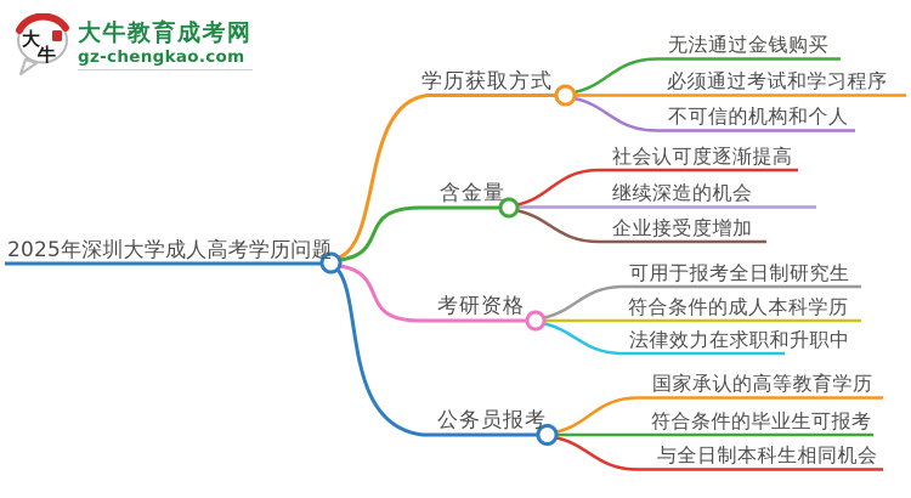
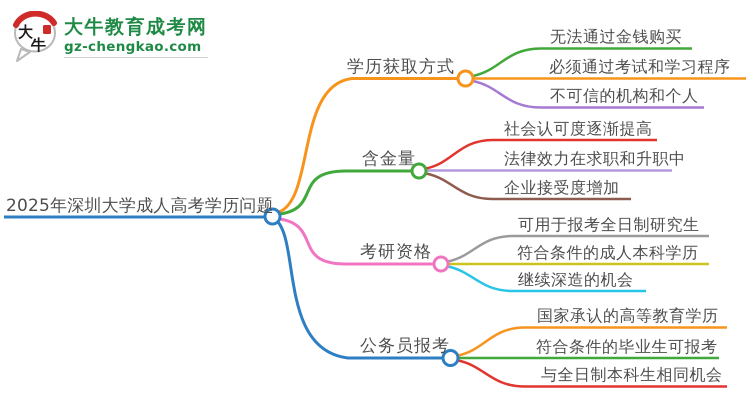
  大
  牛
  大牛教育成考网
  gz-chengkao.com
  2025年深圳大学成人高考学历问题
  学历获取方式
  含金量
  考研资格
  公务员报考
  无法通过金钱购买
  必须通过考试和学习程序
  不可信的机构和个人
  社会认可度逐渐提高
- 继续深造的机会
+ 法律效力在求职和升职中
  企业接受度增加
  可用于报考全日制研究生
  符合条件的成人本科学历
- 法律效力在求职和升职中
+ 继续深造的机会
  国家承认的高等教育学历
  符合条件的毕业生可报考
  与全日制本科生相同机会
